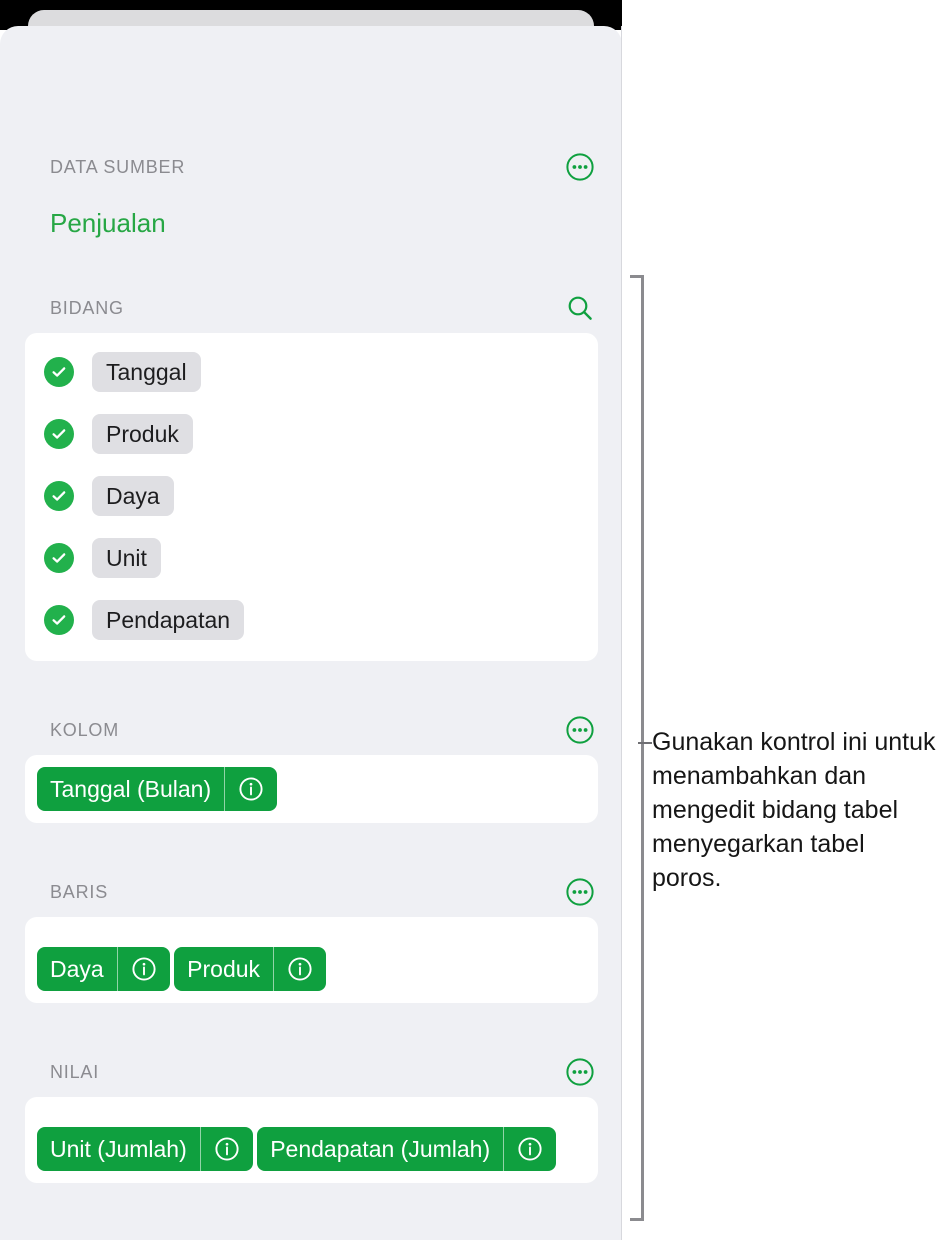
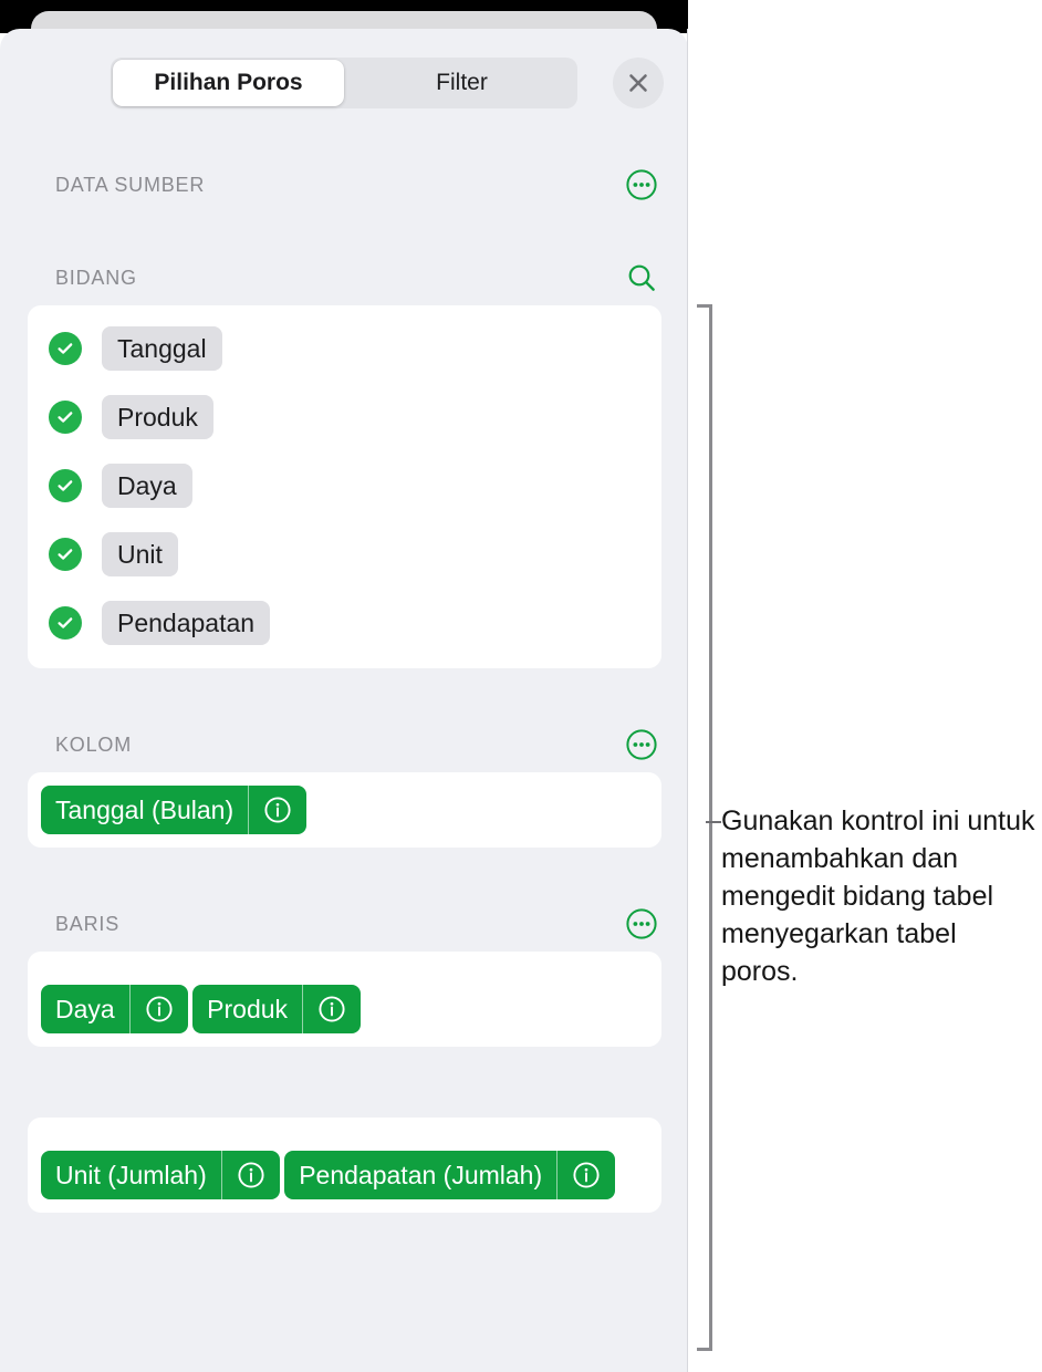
+ Pilihan Poros
+ Filter
  DATA SUMBER
- Penjualan
  BIDANG
  Tanggal
  Produk
  Daya
  Unit
  Pendapatan
  KOLOM
  Tanggal (Bulan)
  BARIS
  Daya
  Produk
- NILAI
  Unit (Jumlah)
  Pendapatan (Jumlah)
  Gunakan kontrol ini untuk menambahkan dan mengedit bidang tabel menyegarkan tabel poros.
